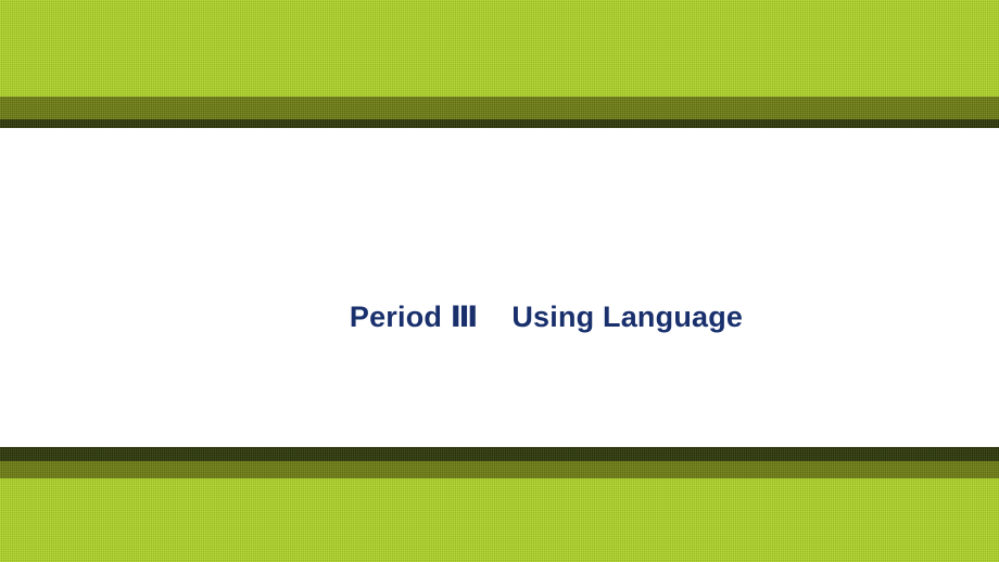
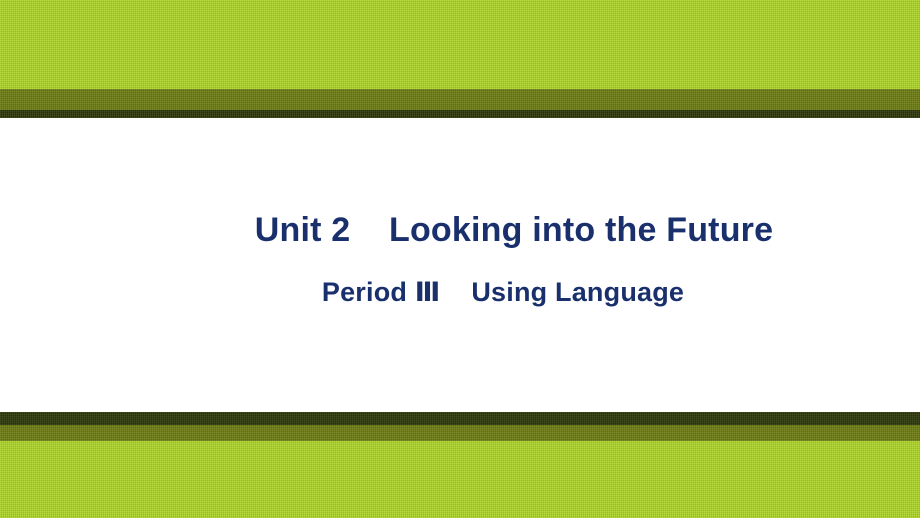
+ Unit 2 Looking into the Future
  Period Ⅲ Using Language
